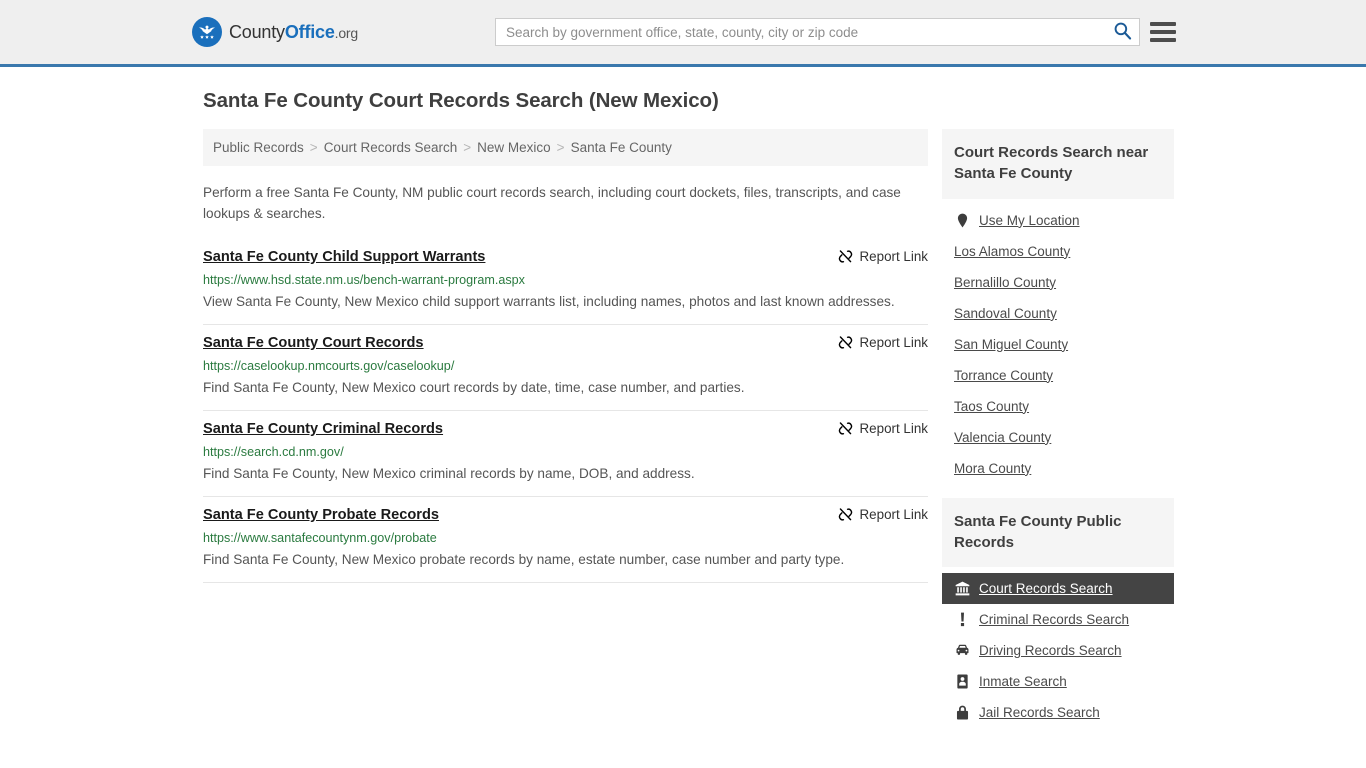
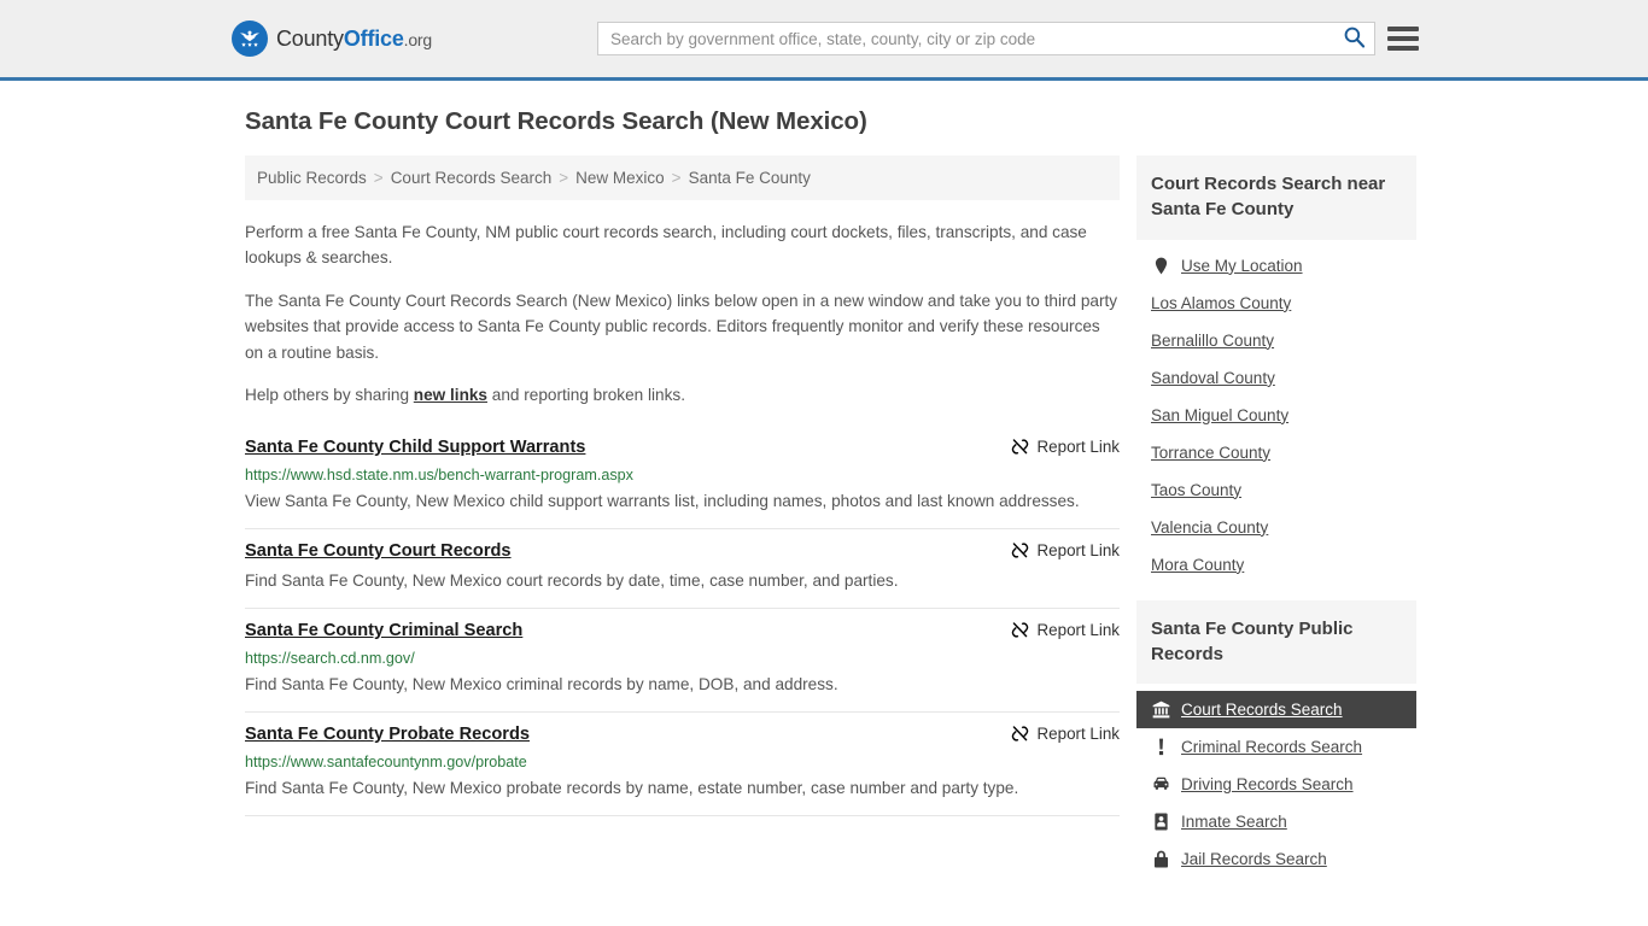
  CountyOffice.org
  Search by government office, state, county, city or zip code
  Santa Fe County Court Records Search (New Mexico)
  Public Records > Court Records Search > New Mexico > Santa Fe County
  Perform a free Santa Fe County, NM public court records search, including court dockets, files, transcripts, and case lookups & searches.
+ The Santa Fe County Court Records Search (New Mexico) links below open in a new window and take you to third party websites that provide access to Santa Fe County public records. Editors frequently monitor and verify these resources on a routine basis.
+ Help others by sharing new links and reporting broken links.
  Santa Fe County Child Support Warrants
  Report Link
  https://www.hsd.state.nm.us/bench-warrant-program.aspx
  View Santa Fe County, New Mexico child support warrants list, including names, photos and last known addresses.
  Santa Fe County Court Records
  Report Link
- https://caselookup.nmcourts.gov/caselookup/
  Find Santa Fe County, New Mexico court records by date, time, case number, and parties.
- Santa Fe County Criminal Records
+ Santa Fe County Criminal Search
  Report Link
  https://search.cd.nm.gov/
  Find Santa Fe County, New Mexico criminal records by name, DOB, and address.
  Santa Fe County Probate Records
  Report Link
  https://www.santafecountynm.gov/probate
  Find Santa Fe County, New Mexico probate records by name, estate number, case number and party type.
  Court Records Search near Santa Fe County
  Use My Location
  Los Alamos County
  Bernalillo County
  Sandoval County
  San Miguel County
  Torrance County
  Taos County
  Valencia County
  Mora County
  Santa Fe County Public Records
  Court Records Search
  Criminal Records Search
  Driving Records Search
  Inmate Search
  Jail Records Search
